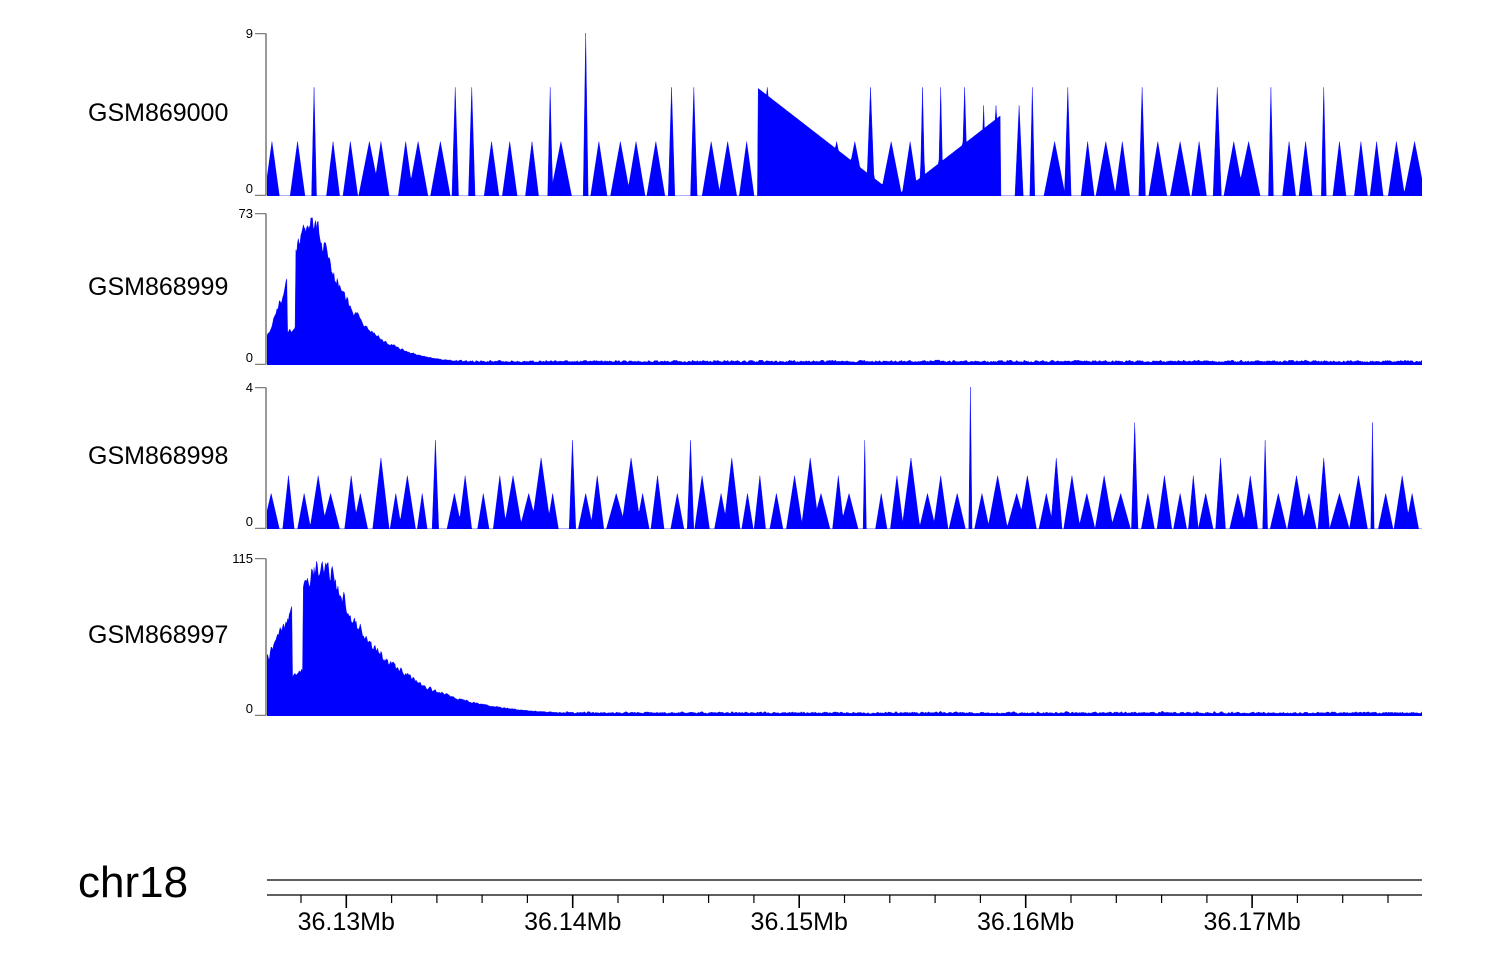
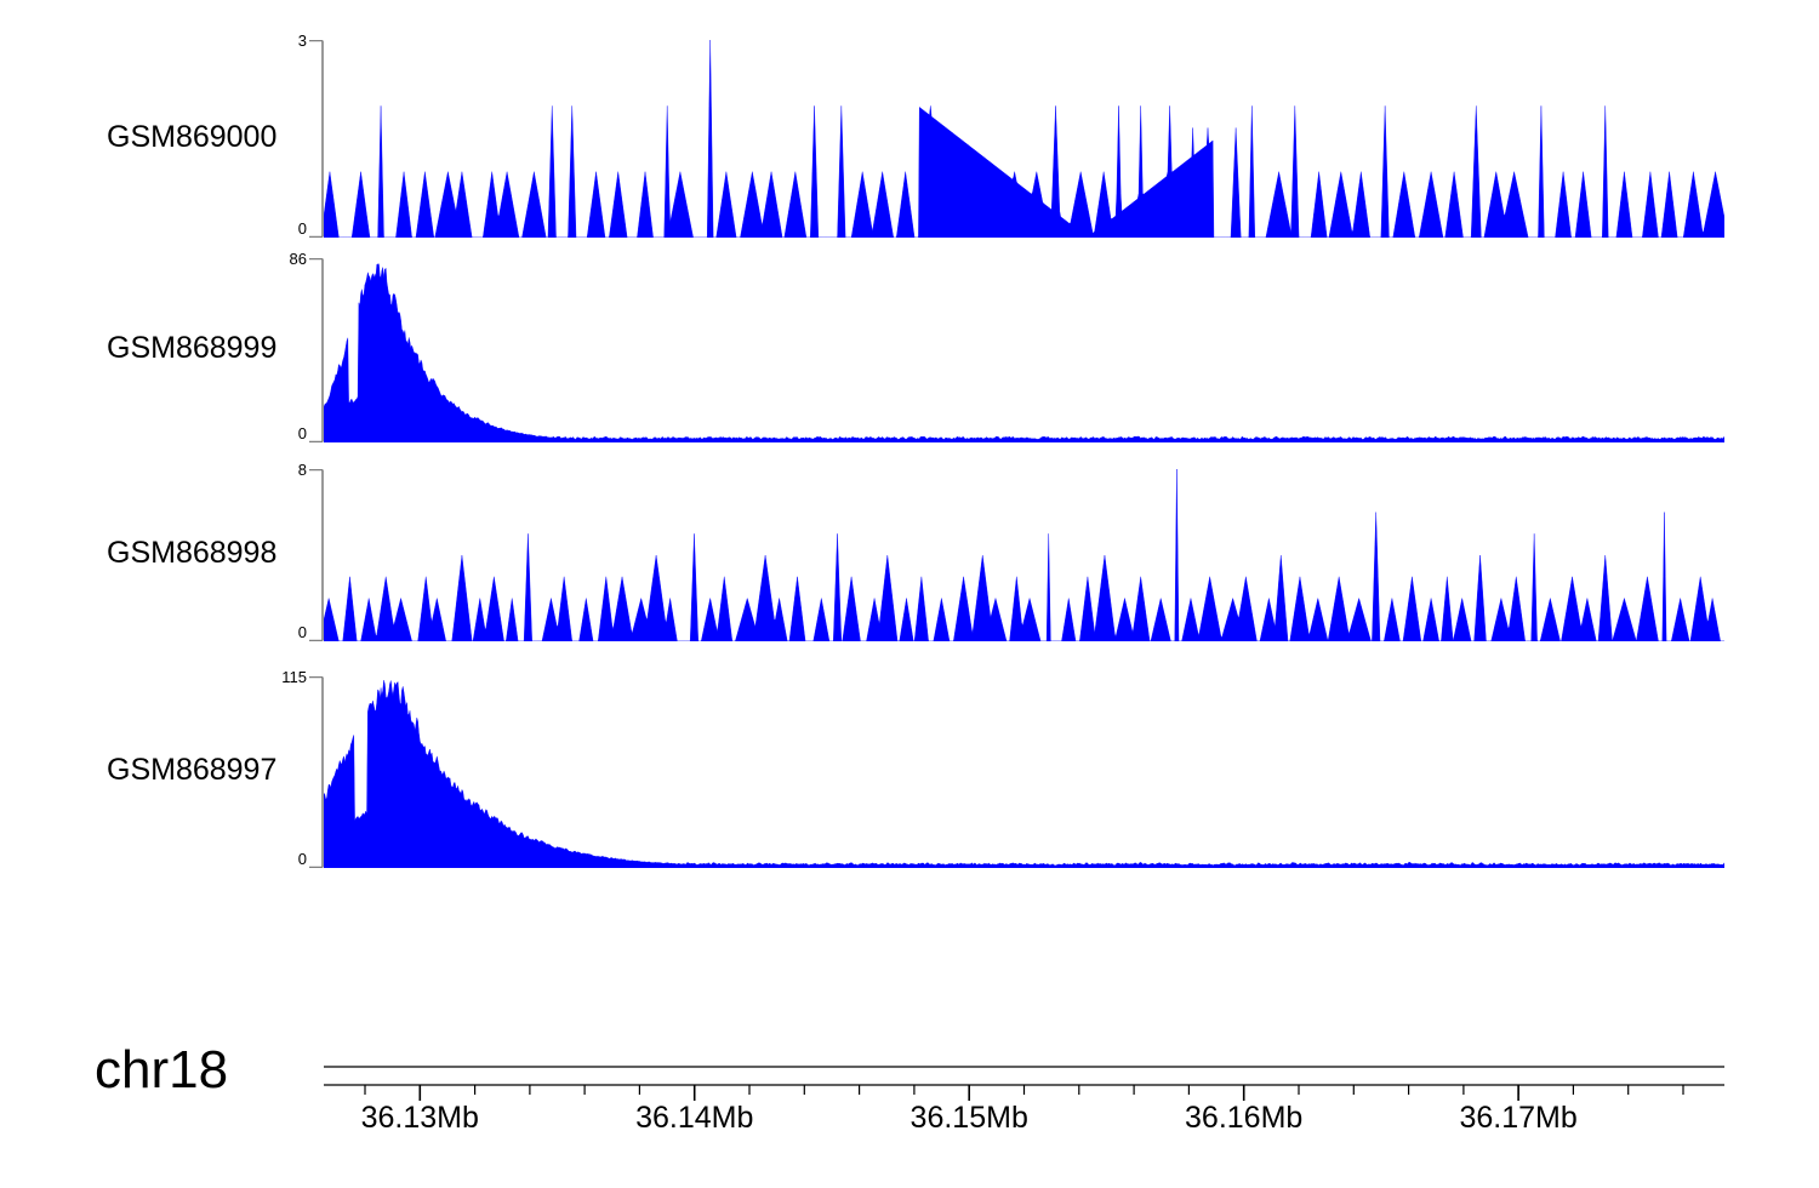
  GSM869000
- 9
+ 3
  0
  GSM868999
- 73
+ 86
  0
  GSM868998
- 4
+ 8
  0
  GSM868997
  115
  0
  chr18
  36.13Mb
  36.14Mb
  36.15Mb
  36.16Mb
  36.17Mb
